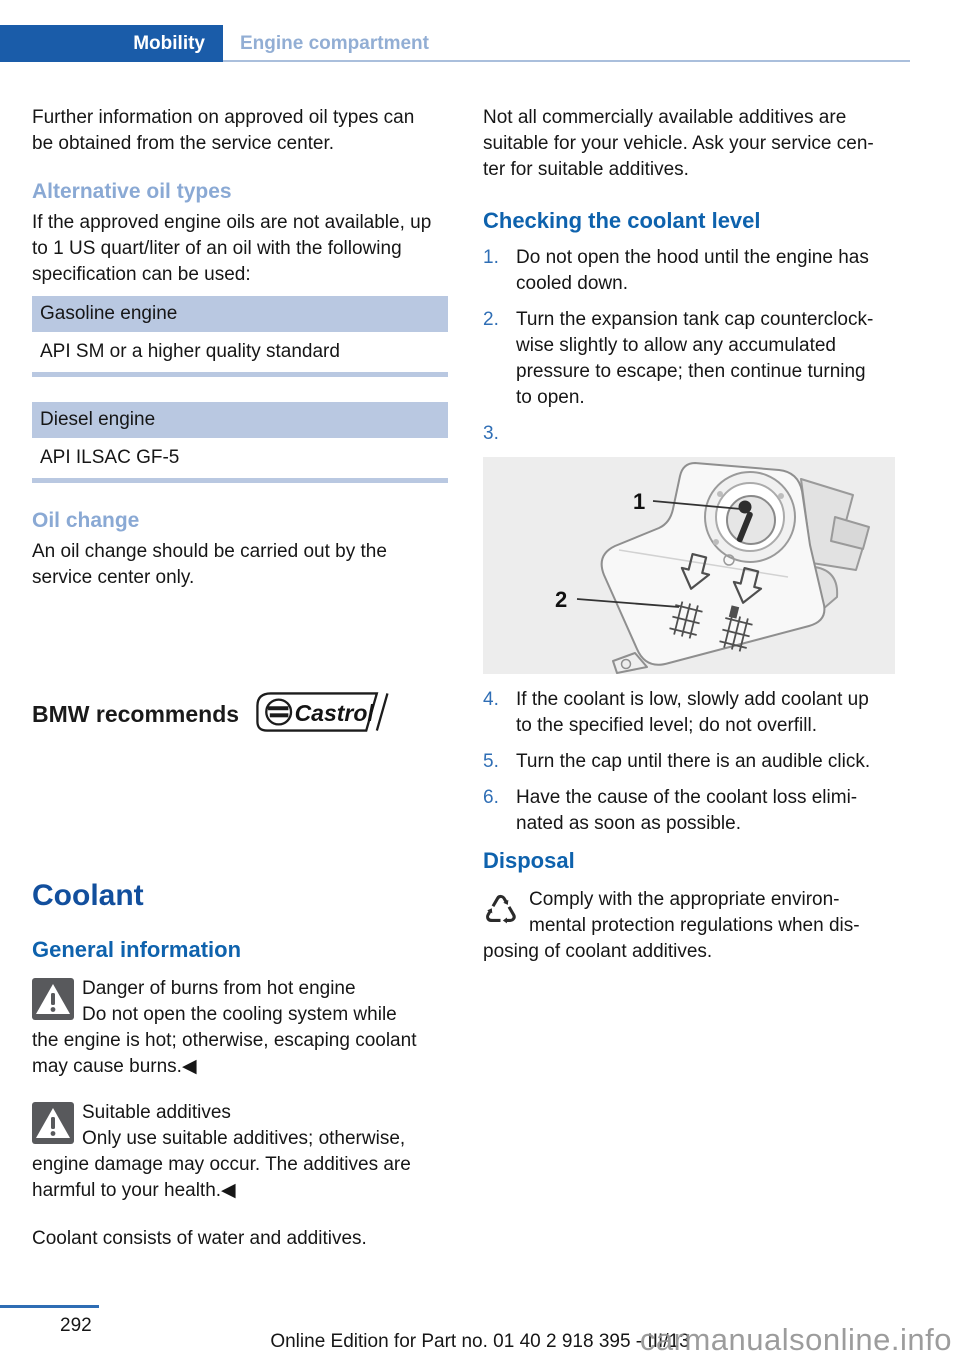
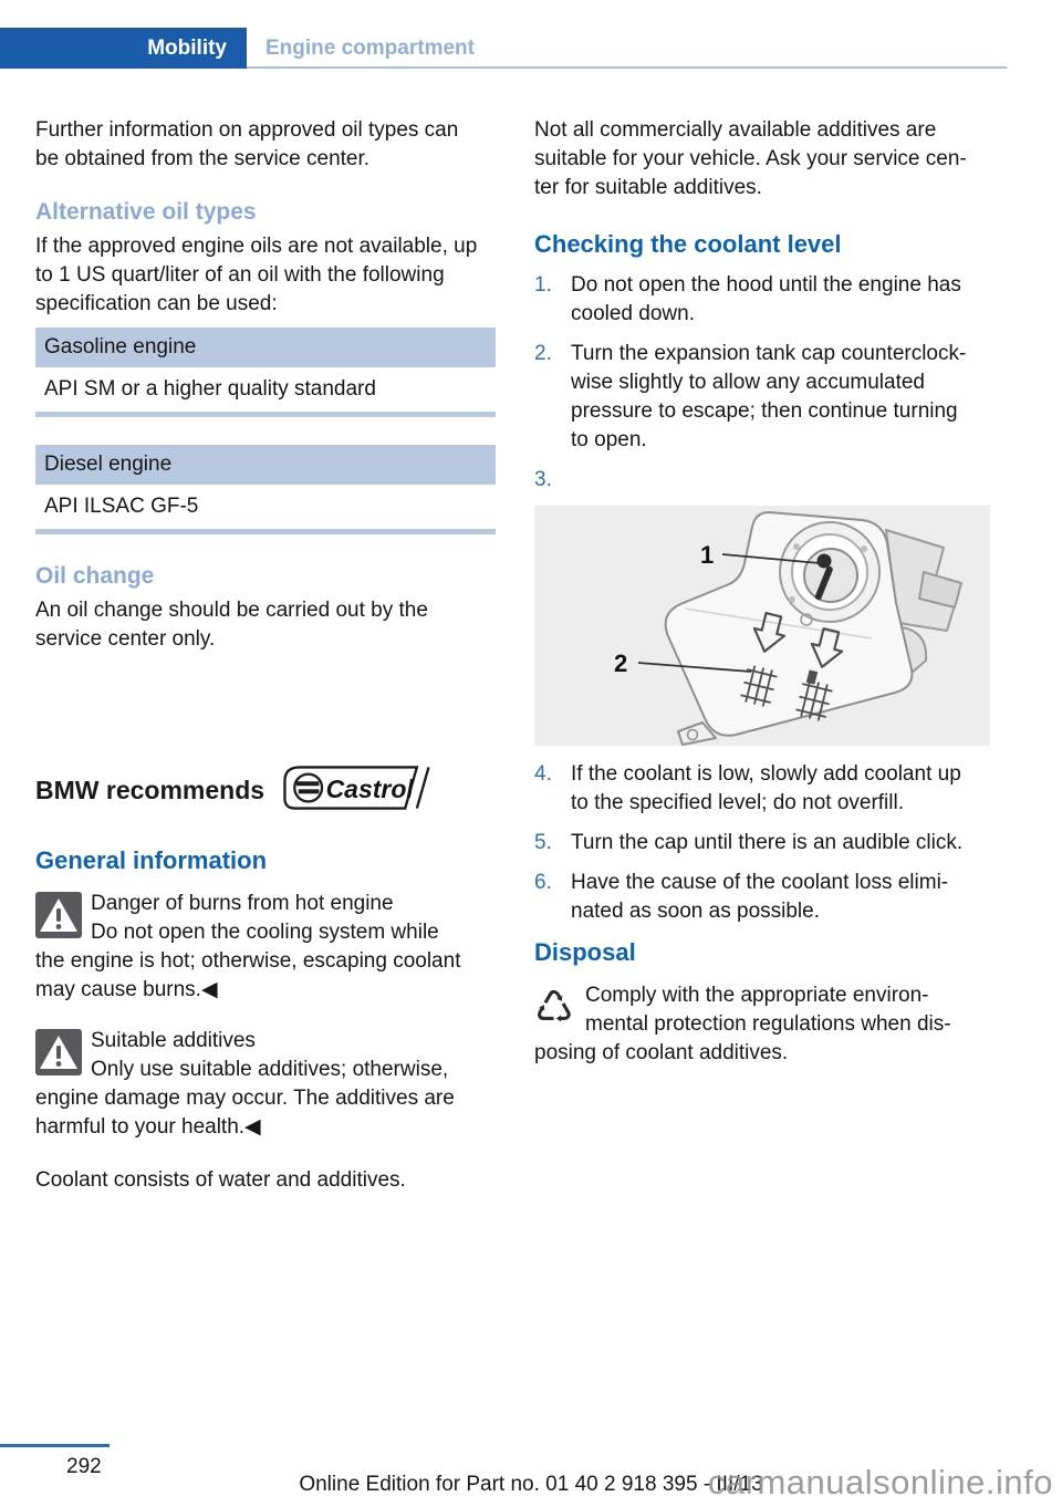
  Mobility
  Engine compartment
  Further information on approved oil types can
  be obtained from the service center.
  Alternative oil types
  If the approved engine oils are not available, up
  to 1 US quart/liter of an oil with the following
  specification can be used:
  Gasoline engine
  API SM or a higher quality standard
  Diesel engine
  API ILSAC GF-5
  Oil change
  An oil change should be carried out by the
  service center only.
  BMW recommends
  Castrol
- Coolant
  General information
  Danger of burns from hot engine
  Do not open the cooling system while
  the engine is hot; otherwise, escaping coolant
  may cause burns.◀
  Suitable additives
  Only use suitable additives; otherwise,
  engine damage may occur. The additives are
  harmful to your health.◀
  Coolant consists of water and additives.
  Not all commercially available additives are
  suitable for your vehicle. Ask your service cen-
  ter for suitable additives.
  Checking the coolant level
  1.
  Do not open the hood until the engine has
  cooled down.
  2.
  Turn the expansion tank cap counterclock-
  wise slightly to allow any accumulated
  pressure to escape; then continue turning
  to open.
  3.
  1
  2
  4.
  If the coolant is low, slowly add coolant up
  to the specified level; do not overfill.
  5.
  Turn the cap until there is an audible click.
  6.
  Have the cause of the coolant loss elimi-
  nated as soon as possible.
  Disposal
  ♺
  Comply with the appropriate environ-
  mental protection regulations when dis-
  posing of coolant additives.
  292
  Online Edition for Part no. 01 40 2 918 395 - III/13
  carmanualsonline.info
